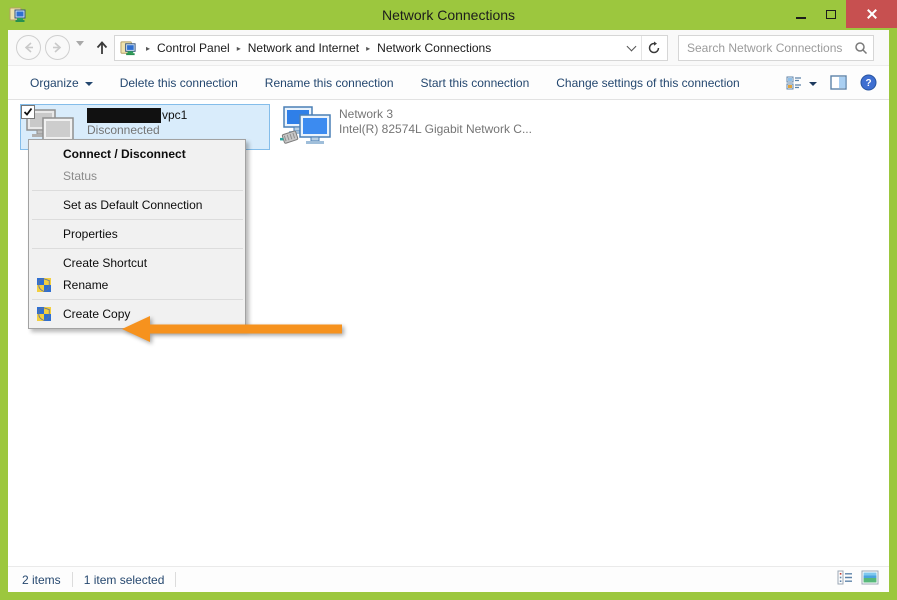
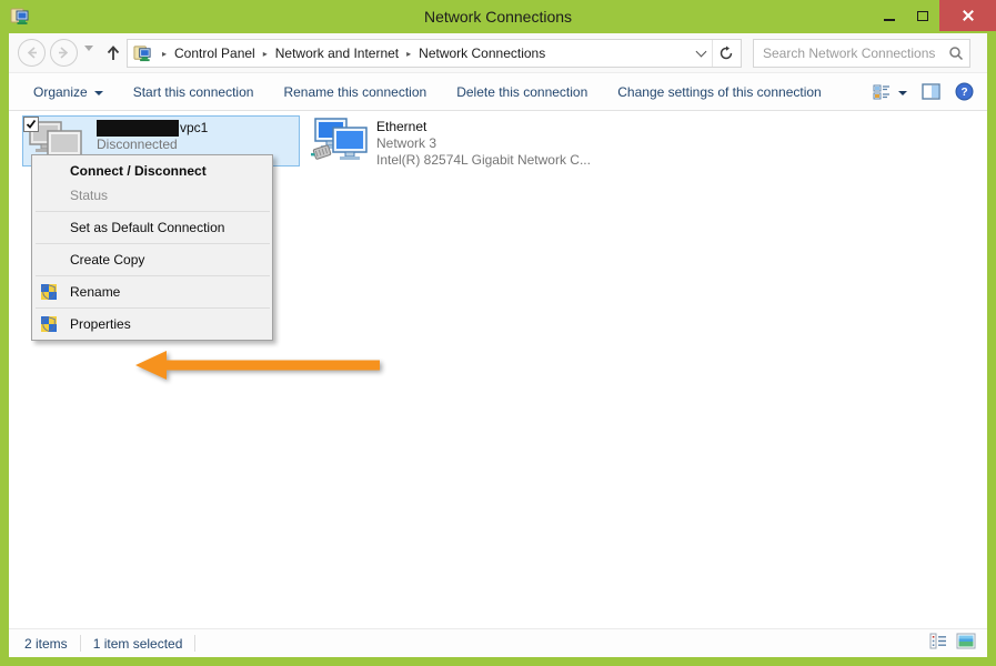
  Network Connections
  ▸
  Control Panel
  ▸
  Network and Internet
  ▸
  Network Connections
  Search Network Connections
  Organize
- Delete this connection
+ Start this connection
  Rename this connection
- Start this connection
+ Delete this connection
  Change settings of this connection
  ?
  vpc1
  Disconnected
+ Ethernet
  Network 3
  Intel(R) 82574L Gigabit Network C...
  Connect / Disconnect
  Status
  Set as Default Connection
- Properties
+ Create Copy
- Create Shortcut
  Rename
- Create Copy
+ Properties
  2 items
  1 item selected
